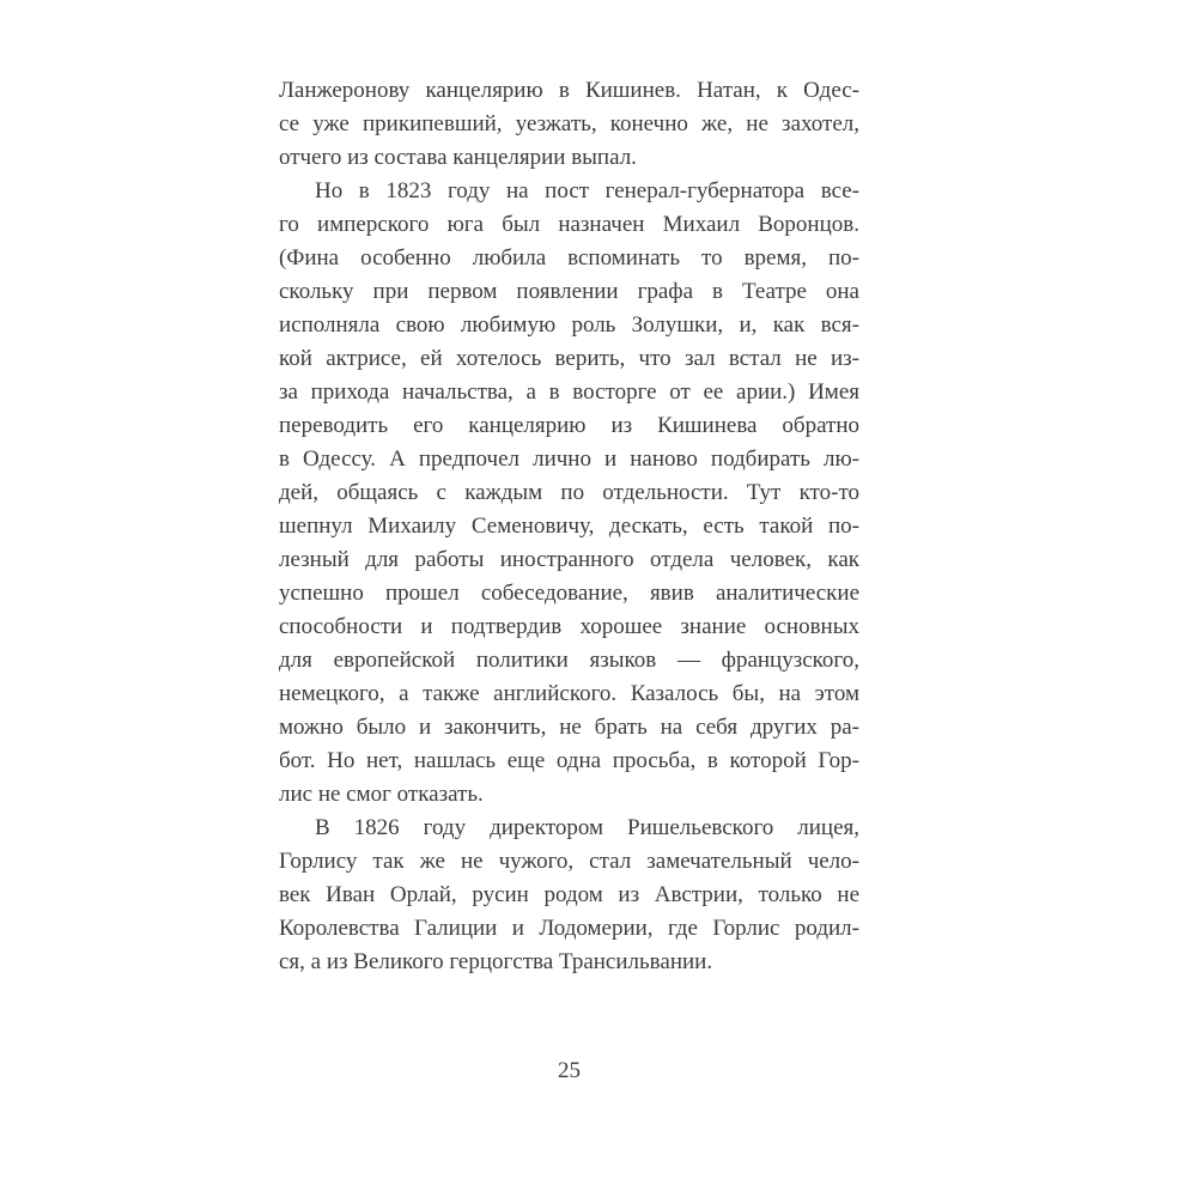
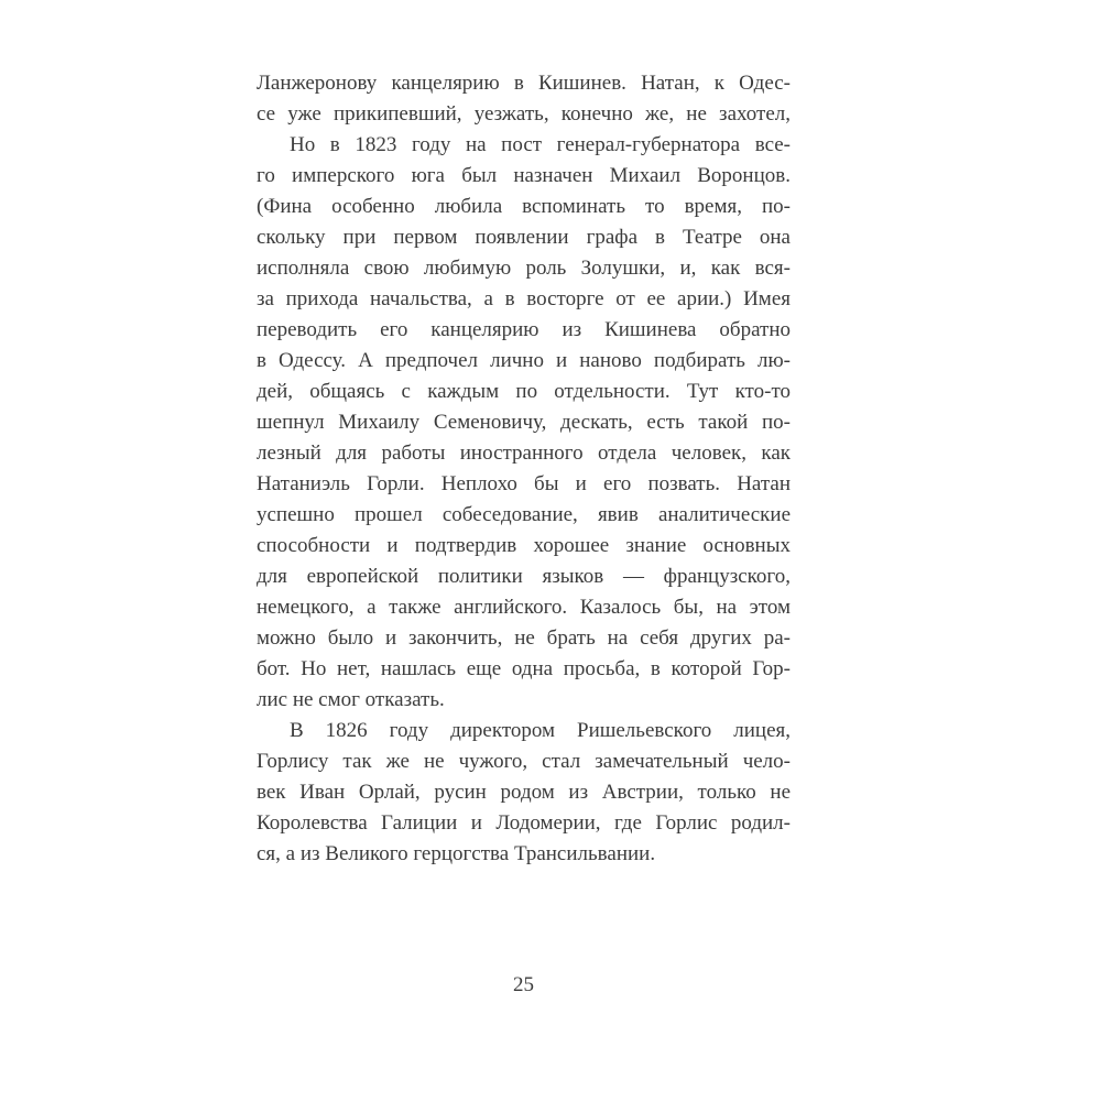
  Ланжеронову канцелярию в Кишинев. Натан, к Одес-
  се уже прикипевший, уезжать, конечно же, не захотел,
- отчего из состава канцелярии выпал.
  Но в 1823 году на пост генерал-губернатора все-
  го имперского юга был назначен Михаил Воронцов.
  (Фина особенно любила вспоминать то время, по-
  скольку при первом появлении графа в Театре она
  исполняла свою любимую роль Золушки, и, как вся-
- кой актрисе, ей хотелось верить, что зал встал не из-
  за прихода начальства, а в восторге от ее арии.) Имея
  переводить его канцелярию из Кишинева обратно
  в Одессу. А предпочел лично и наново подбирать лю-
  дей, общаясь с каждым по отдельности. Тут кто-то
  шепнул Михаилу Семеновичу, дескать, есть такой по-
  лезный для работы иностранного отдела человек, как
+ Натаниэль Горли. Неплохо бы и его позвать. Натан
  успешно прошел собеседование, явив аналитические
  способности и подтвердив хорошее знание основных
  для европейской политики языков — французского,
  немецкого, а также английского. Казалось бы, на этом
  можно было и закончить, не брать на себя других ра-
  бот. Но нет, нашлась еще одна просьба, в которой Гор-
  лис не смог отказать.
  В 1826 году директором Ришельевского лицея,
  Горлису так же не чужого, стал замечательный чело-
  век Иван Орлай, русин родом из Австрии, только не
  Королевства Галиции и Лодомерии, где Горлис родил-
  ся, а из Великого герцогства Трансильвании.
  25
